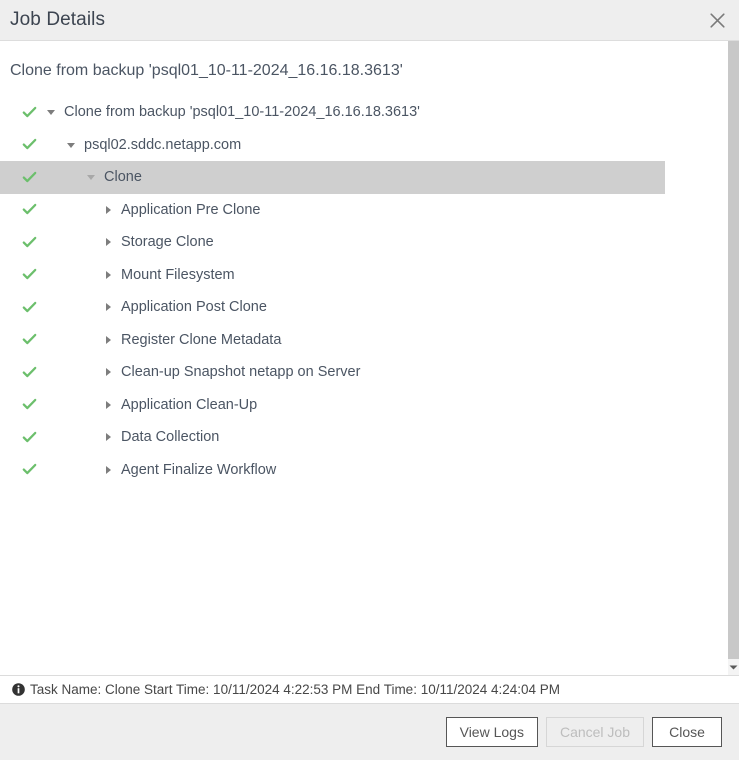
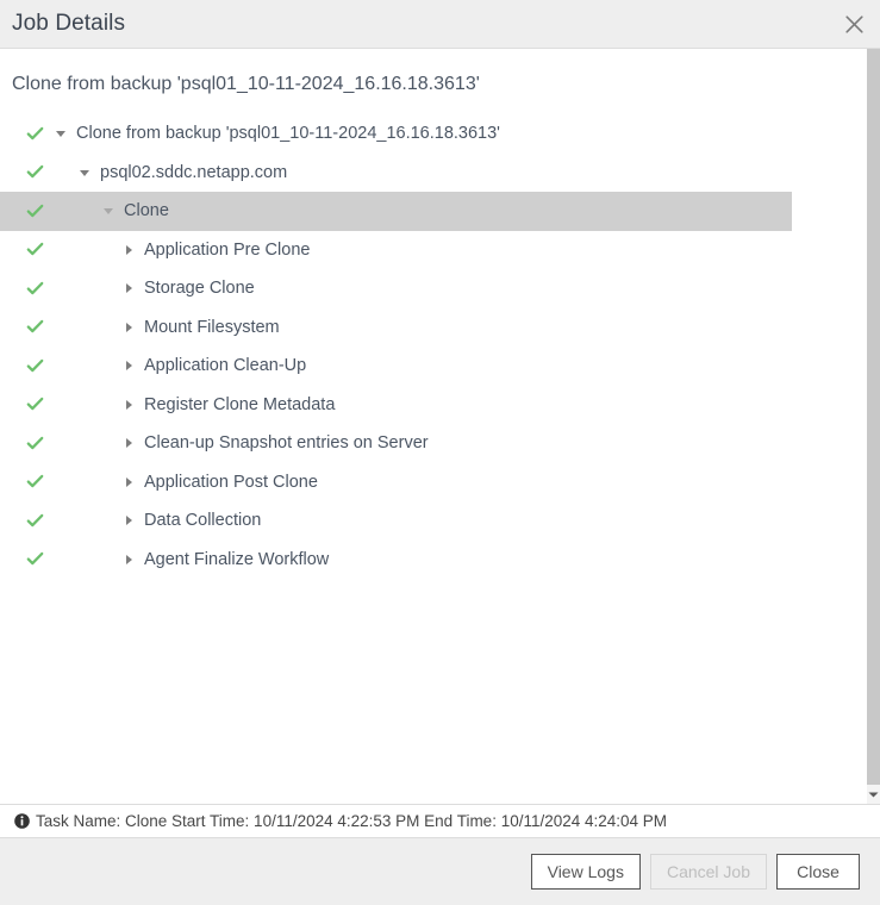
  Job Details
  Clone from backup 'psql01_10-11-2024_16.16.18.3613'
  Clone from backup 'psql01_10-11-2024_16.16.18.3613'
  psql02.sddc.netapp.com
  Clone
  Application Pre Clone
  Storage Clone
  Mount Filesystem
- Application Post Clone
+ Application Clean-Up
  Register Clone Metadata
- Clean-up Snapshot netapp on Server
+ Clean-up Snapshot entries on Server
- Application Clean-Up
+ Application Post Clone
  Data Collection
  Agent Finalize Workflow
  Task Name: Clone Start Time: 10/11/2024 4:22:53 PM End Time: 10/11/2024 4:24:04 PM
  View Logs
  Cancel Job
  Close
